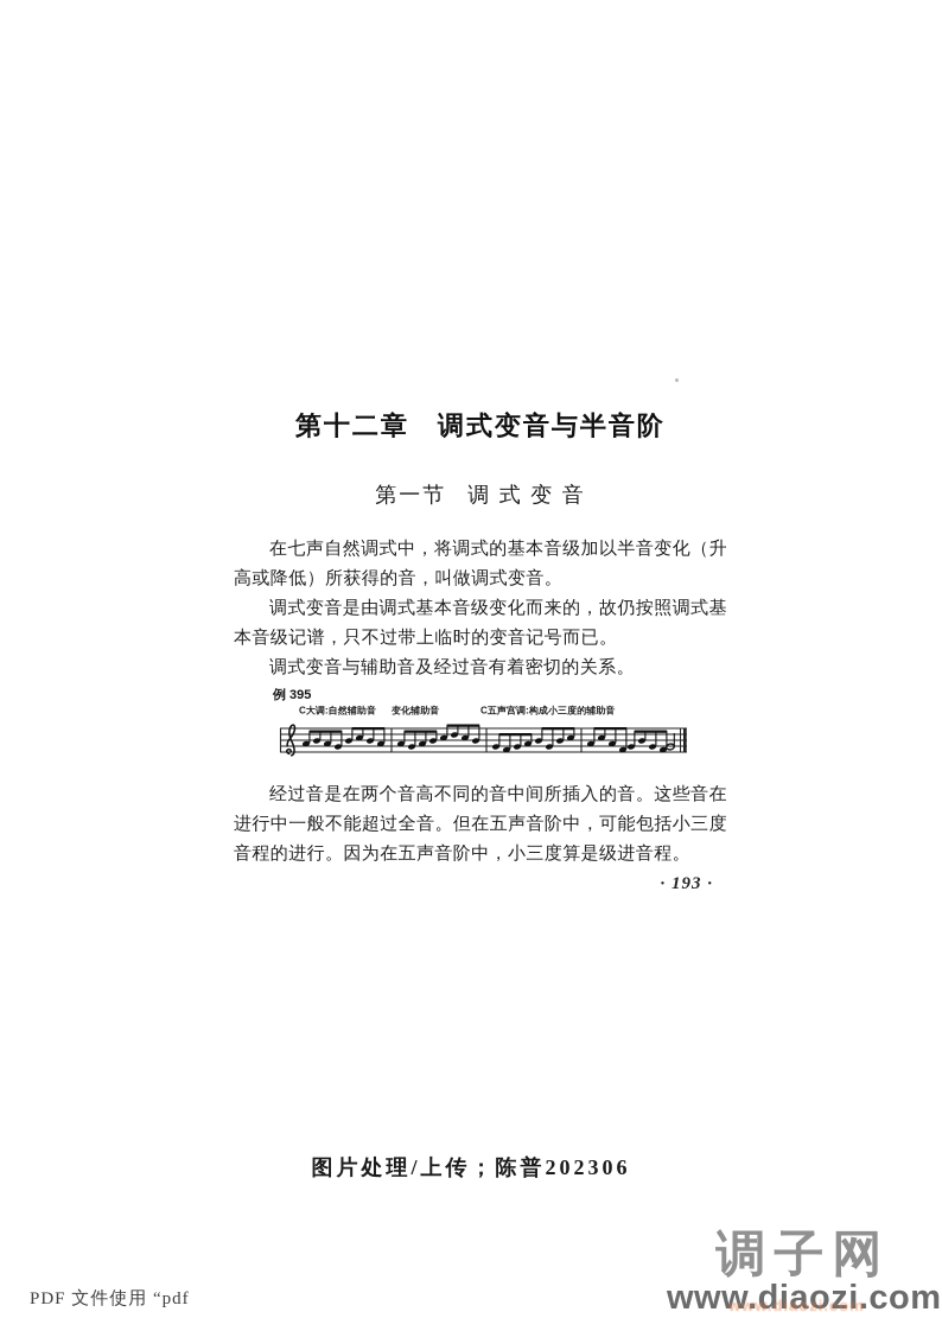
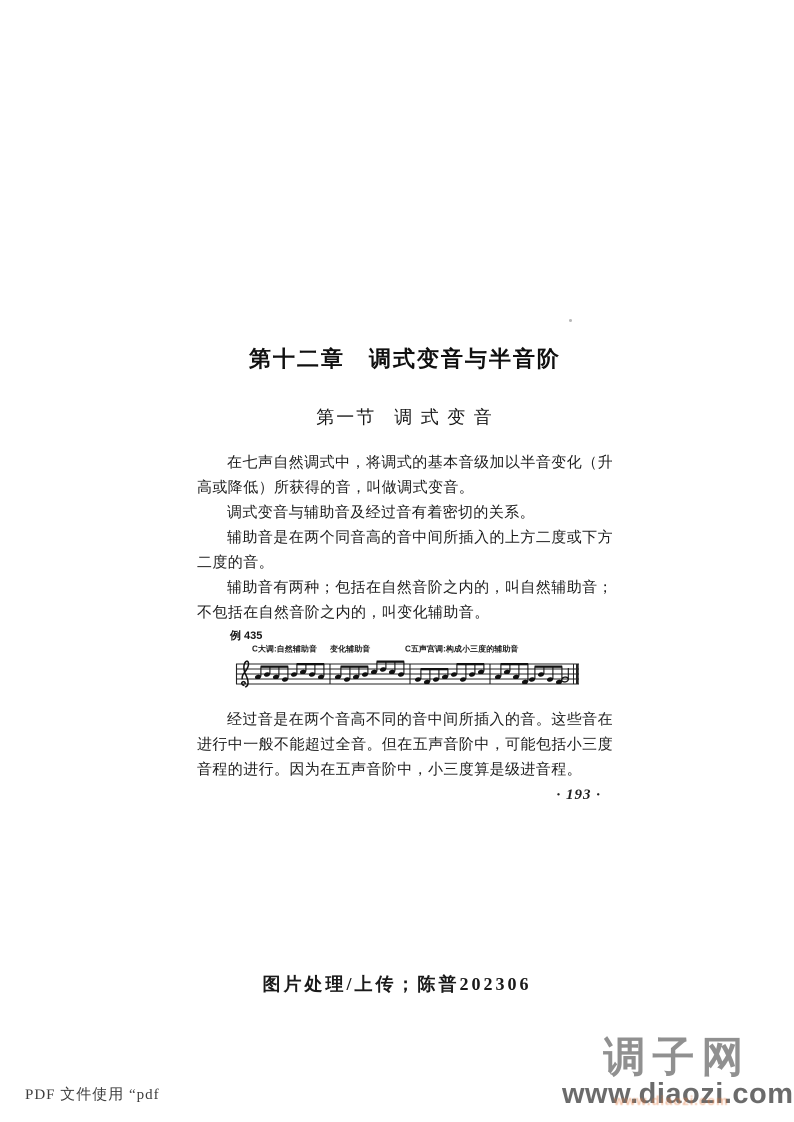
  第十二章
  调式变音与半音阶
  第一节
  调 式 变 音
  在七声自然调式中，将调式的基本音级加以半音变化（升高或降低）所获得的音，叫做调式变音。
- 调式变音是由调式基本音级变化而来的，故仍按照调式基本音级记谱，只不过带上临时的变音记号而已。
  调式变音与辅助音及经过音有着密切的关系。
+ 辅助音是在两个同音高的音中间所插入的上方二度或下方二度的音。
+ 辅助音有两种；包括在自然音阶之内的，叫自然辅助音；不包括在自然音阶之内的，叫变化辅助音。
- 例 395
+ 例 435
  C大调:自然辅助音
  变化辅助音
  C五声宫调:构成小三度的辅助音
  经过音是在两个音高不同的音中间所插入的音。这些音在进行中一般不能超过全音。但在五声音阶中，可能包括小三度音程的进行。因为在五声音阶中，小三度算是级进音程。
  · 193 ·
  图片处理/上传；陈普202306
  调子网
  www.diaozi.com
  www.diaozi.com
  PDF 文件使用 “pdf
